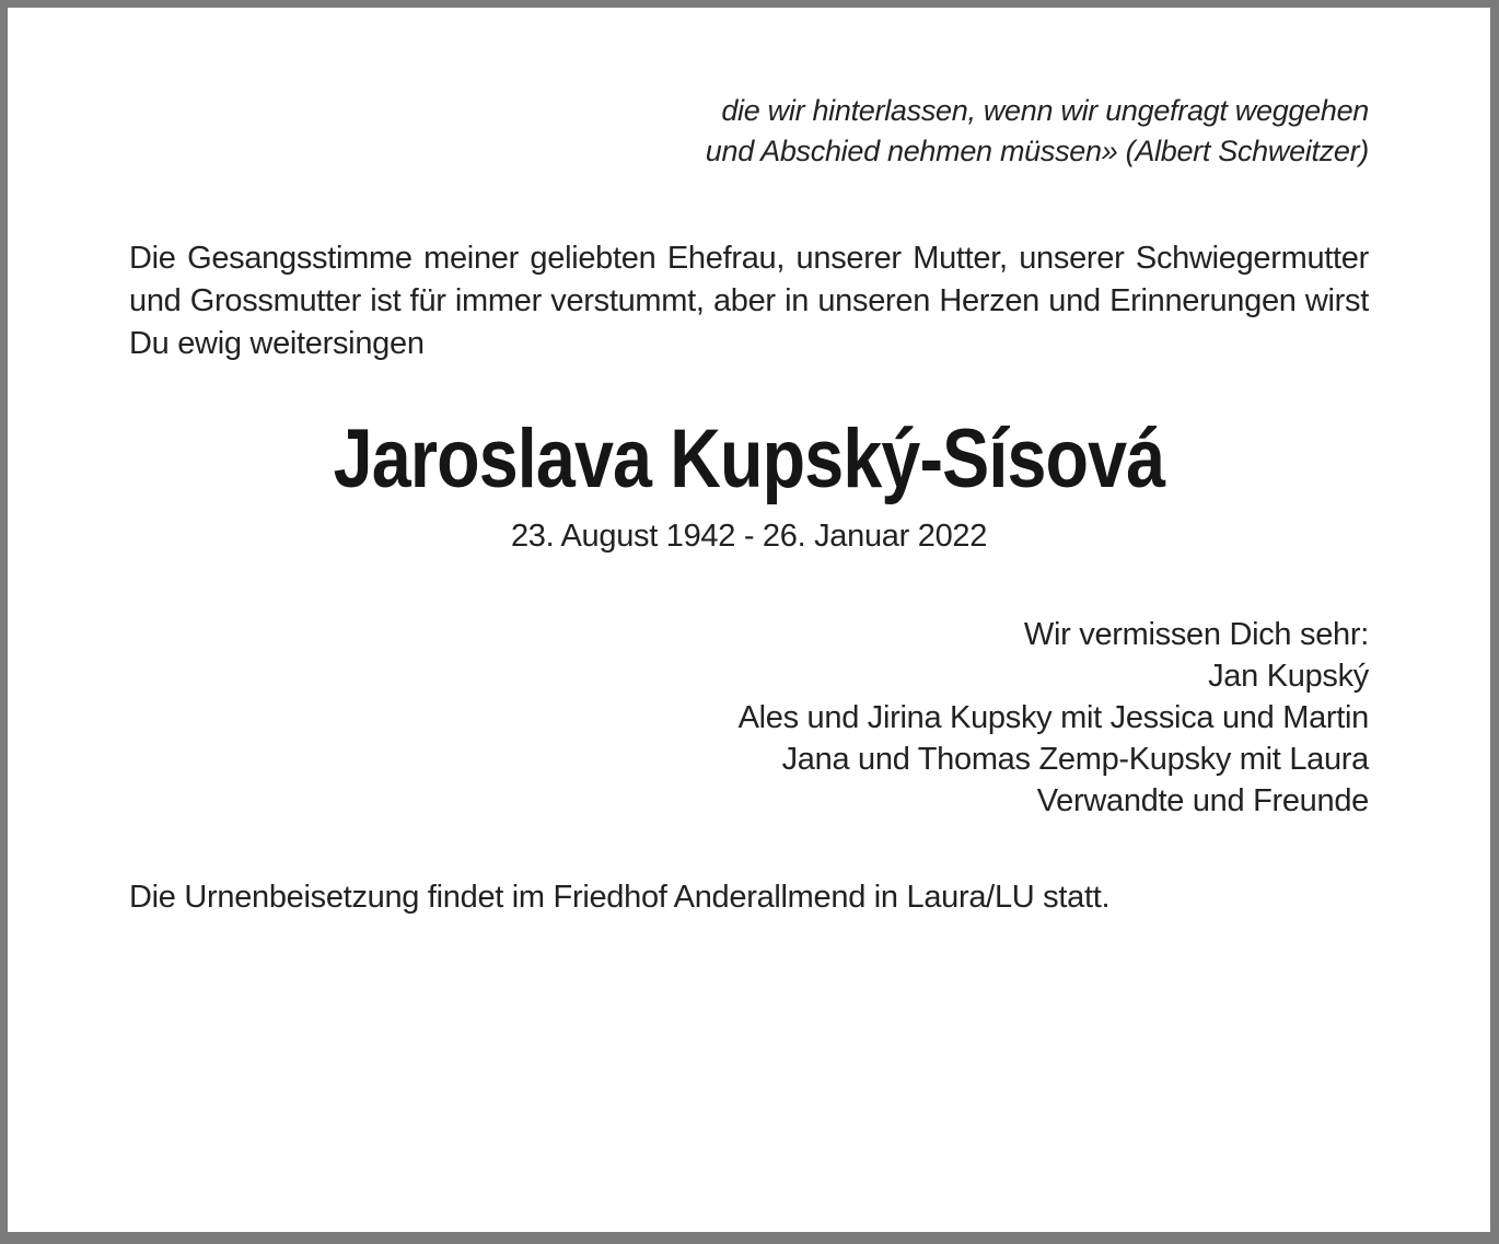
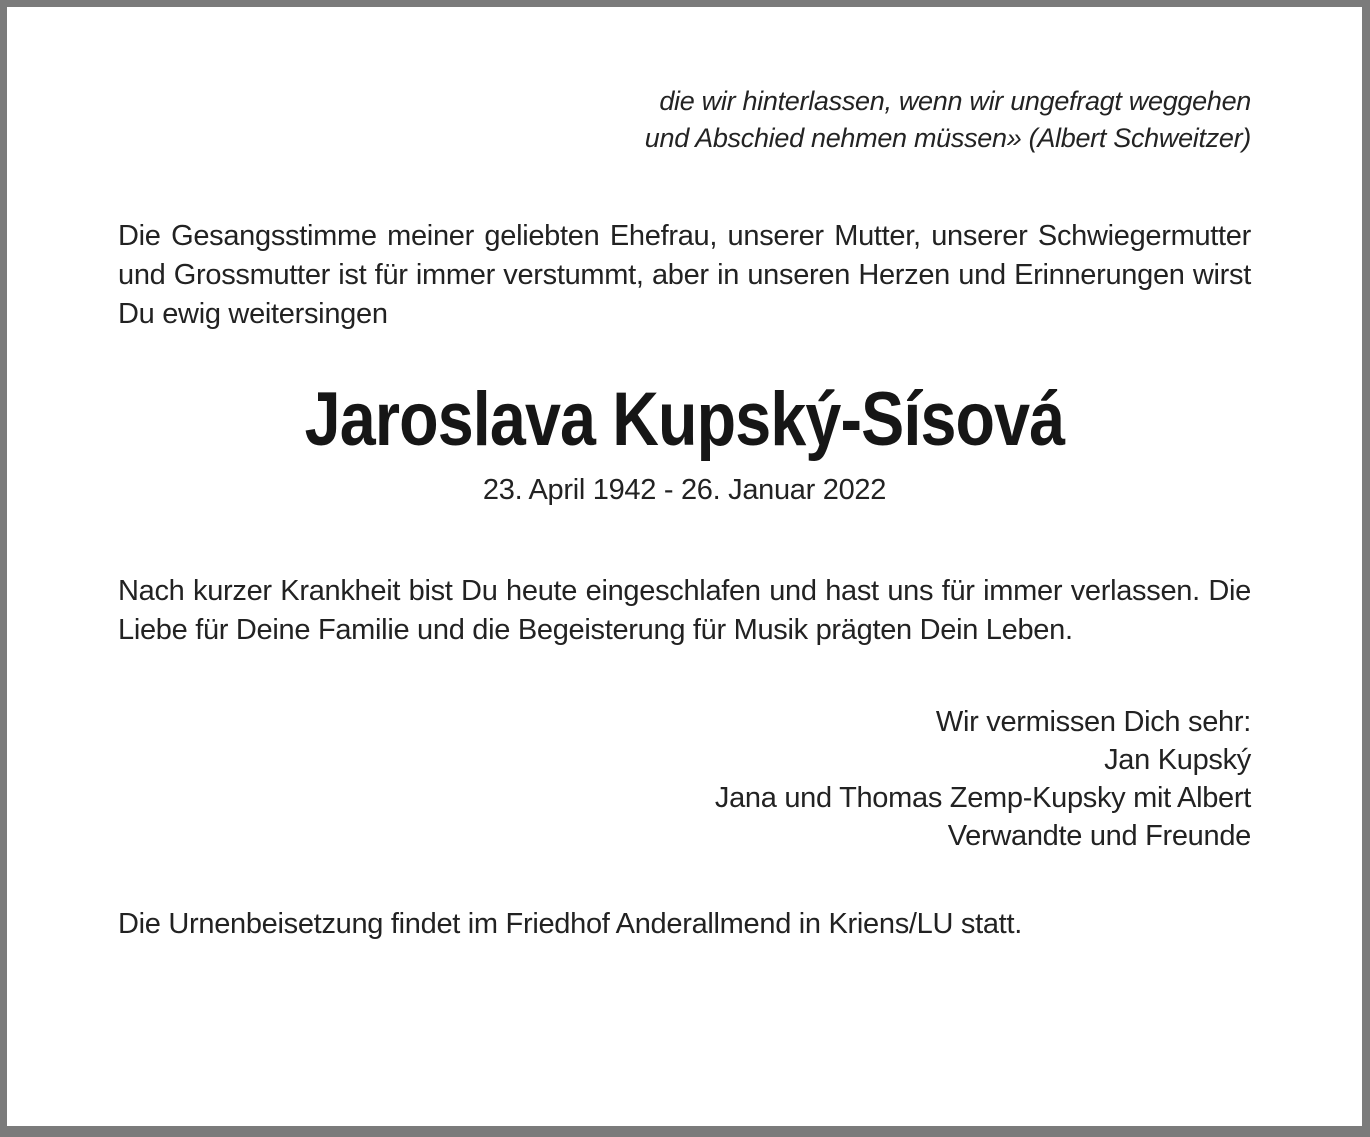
  die wir hinterlassen, wenn wir ungefragt weggehen
  und Abschied nehmen müssen» (Albert Schweitzer)
  Die Gesangsstimme meiner geliebten Ehefrau, unserer Mutter, unserer Schwiegermutter und Grossmutter ist für immer verstummt, aber in unseren Herzen und Erinnerungen wirst Du ewig weitersingen
  Jaroslava Kupský-Sísová
- 23. August 1942 - 26. Januar 2022
+ 23. April 1942 - 26. Januar 2022
+ Nach kurzer Krankheit bist Du heute eingeschlafen und hast uns für immer verlassen. Die Liebe für Deine Familie und die Begeisterung für Musik prägten Dein Leben.
  Wir vermissen Dich sehr:
  Jan Kupský
- Ales und Jirina Kupsky mit Jessica und Martin
- Jana und Thomas Zemp-Kupsky mit Laura
+ Jana und Thomas Zemp-Kupsky mit Albert
  Verwandte und Freunde
- Die Urnenbeisetzung findet im Friedhof Anderallmend in Laura/LU statt.
+ Die Urnenbeisetzung findet im Friedhof Anderallmend in Kriens/LU statt.
